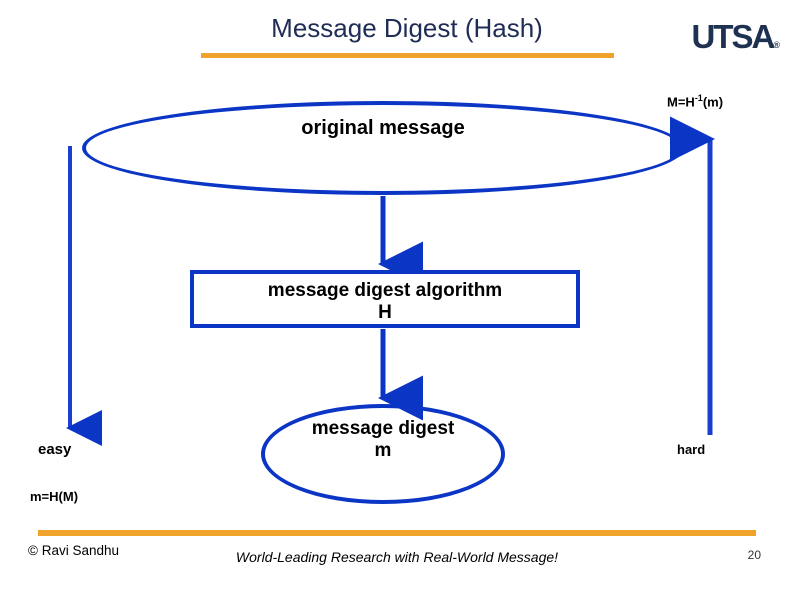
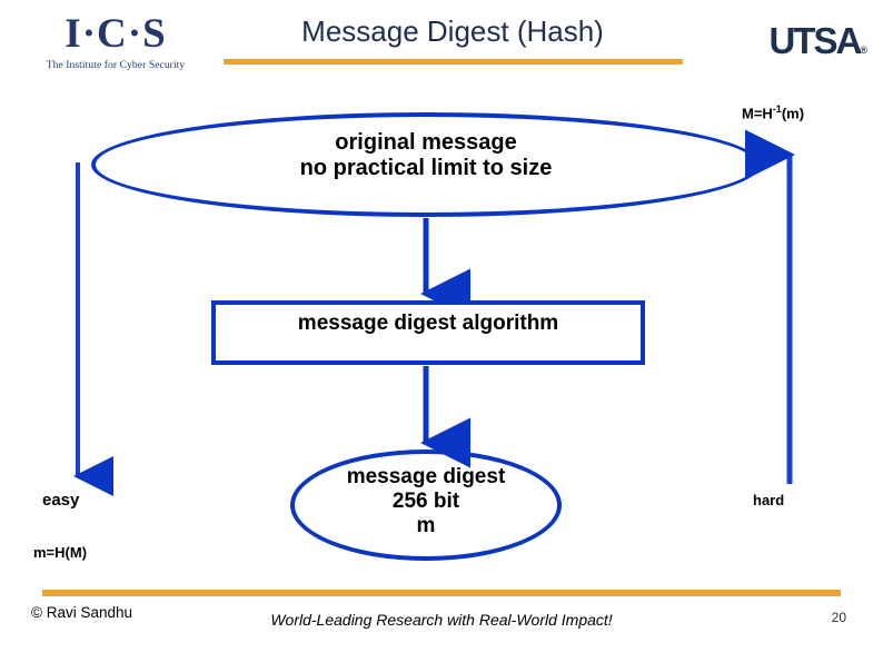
+ I·C·S
+ The Institute for Cyber Security
  Message Digest (Hash)
  UTSA®
  original message
+ no practical limit to size
  message digest algorithm
- H
  message digest
+ 256 bit
  m
  M=H-1(m)
  easy
  m=H(M)
  hard
  © Ravi Sandhu
- World-Leading Research with Real-World Message!
+ World-Leading Research with Real-World Impact!
  20
